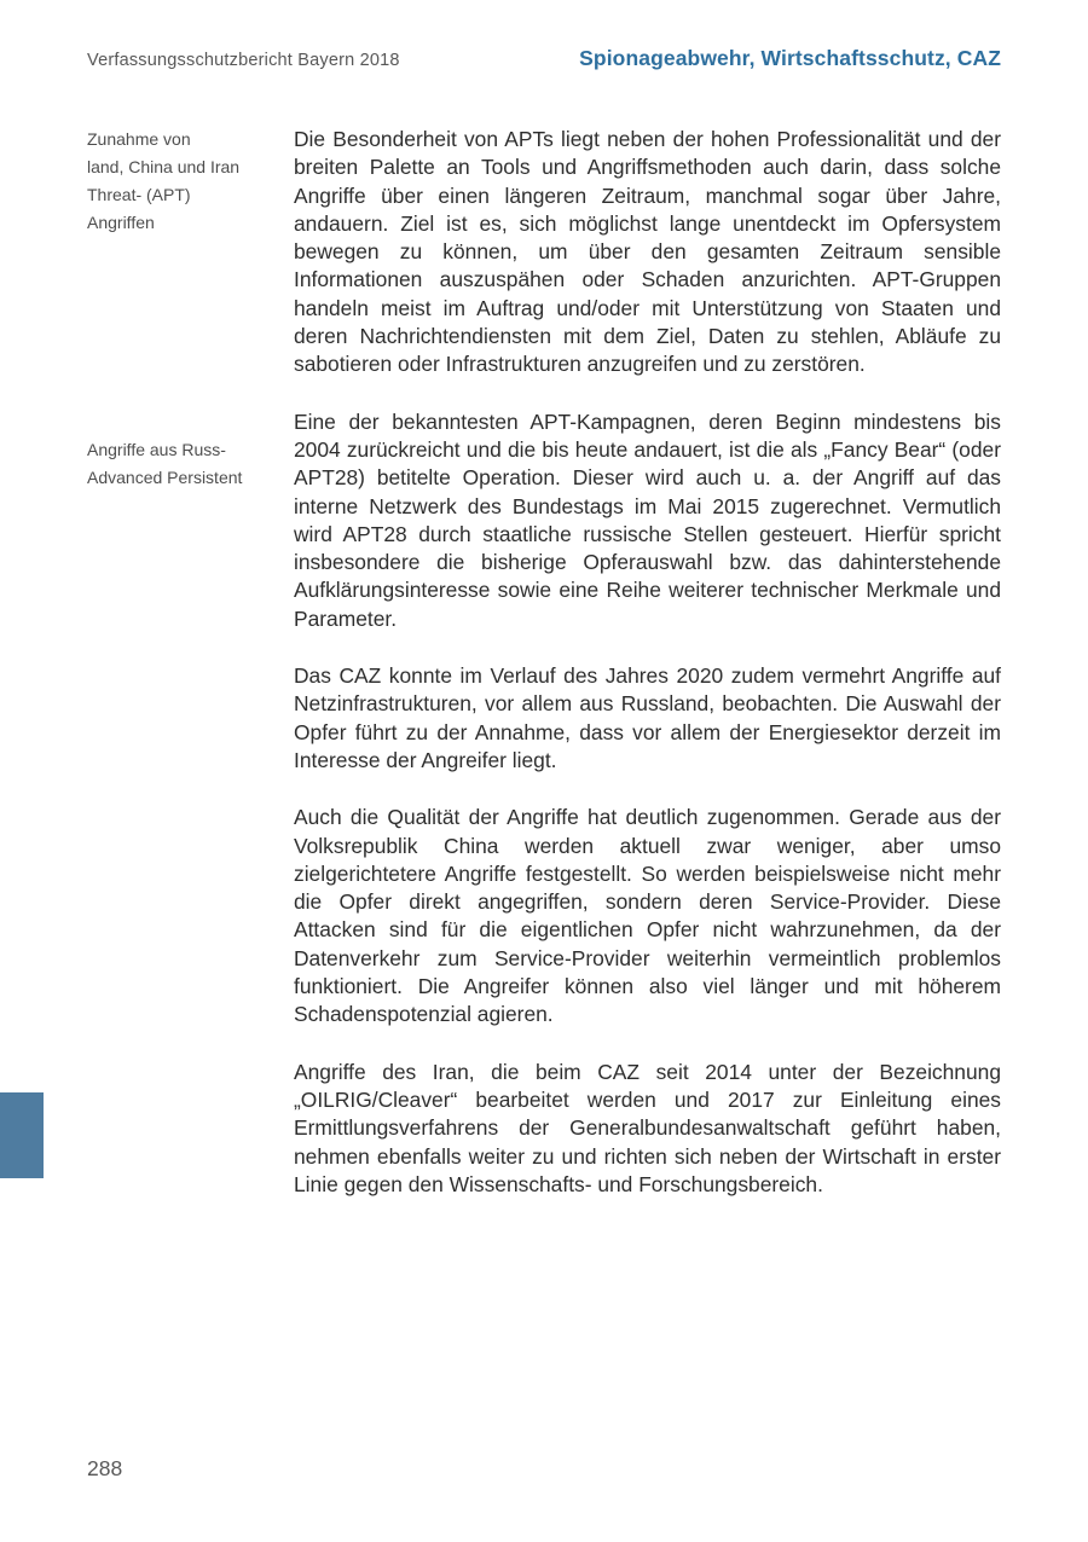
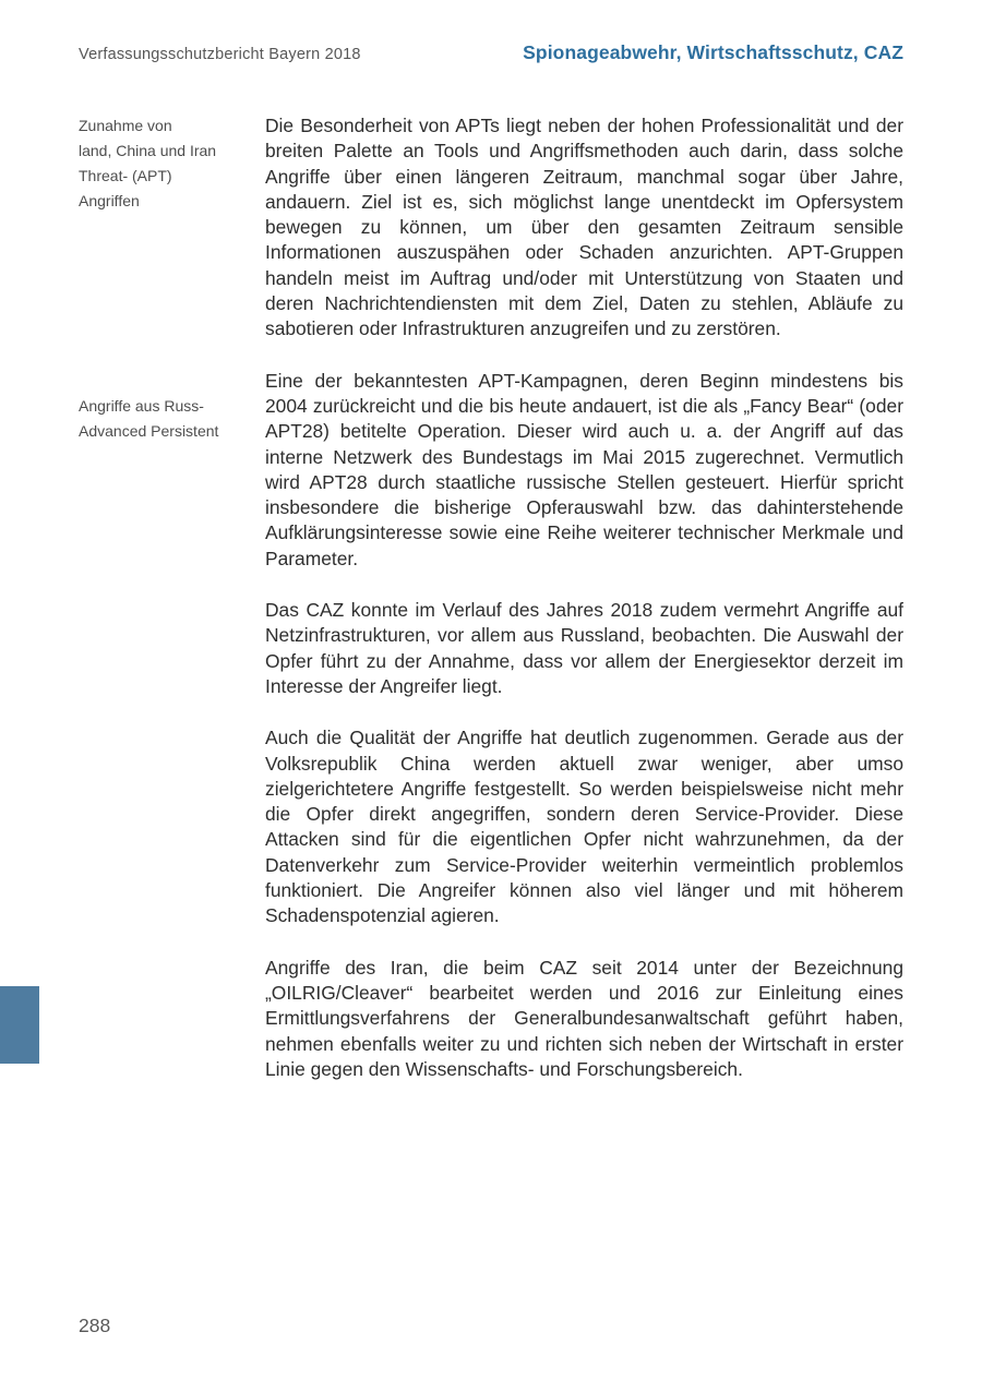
  Verfassungsschutzbericht Bayern 2018
  Spionageabwehr, Wirtschaftsschutz, CAZ
  Zunahme von
  land, China und Iran
  Threat- (APT)
  Angriffen
  Die Besonderheit von APTs liegt neben der hohen Professionalität und der breiten Palette an Tools und Angriffsmethoden auch darin, dass solche Angriffe über einen längeren Zeitraum, manchmal sogar über Jahre, andauern. Ziel ist es, sich möglichst lange unentdeckt im Opfersystem bewegen zu können, um über den gesamten Zeitraum sensible Informationen auszuspähen oder Schaden anzurichten. APT-Gruppen handeln meist im Auftrag und/oder mit Unterstützung von Staaten und deren Nachrichtendiensten mit dem Ziel, Daten zu stehlen, Abläufe zu sabotieren oder Infrastrukturen anzugreifen und zu zerstören.
  Angriffe aus Russ-
  Advanced Persistent
  Eine der bekanntesten APT-Kampagnen, deren Beginn mindestens bis 2004 zurückreicht und die bis heute andauert, ist die als „Fancy Bear“ (oder APT28) betitelte Operation. Dieser wird auch u. a. der Angriff auf das interne Netzwerk des Bundestags im Mai 2015 zugerechnet. Vermutlich wird APT28 durch staatliche russische Stellen gesteuert. Hierfür spricht insbesondere die bisherige Opferauswahl bzw. das dahinterstehende Aufklärungsinteresse sowie eine Reihe weiterer technischer Merkmale und Parameter.
- Das CAZ konnte im Verlauf des Jahres 2020 zudem vermehrt Angriffe auf Netzinfrastrukturen, vor allem aus Russland, beobachten. Die Auswahl der Opfer führt zu der Annahme, dass vor allem der Energiesektor derzeit im Interesse der Angreifer liegt.
+ Das CAZ konnte im Verlauf des Jahres 2018 zudem vermehrt Angriffe auf Netzinfrastrukturen, vor allem aus Russland, beobachten. Die Auswahl der Opfer führt zu der Annahme, dass vor allem der Energiesektor derzeit im Interesse der Angreifer liegt.
  Auch die Qualität der Angriffe hat deutlich zugenommen. Gerade aus der Volksrepublik China werden aktuell zwar weniger, aber umso zielgerichtetere Angriffe festgestellt. So werden beispielsweise nicht mehr die Opfer direkt angegriffen, sondern deren Service-Provider. Diese Attacken sind für die eigentlichen Opfer nicht wahrzunehmen, da der Datenverkehr zum Service-Provider weiterhin vermeintlich problemlos funktioniert. Die Angreifer können also viel länger und mit höherem Schadenspotenzial agieren.
- Angriffe des Iran, die beim CAZ seit 2014 unter der Bezeichnung „OILRIG/Cleaver“ bearbeitet werden und 2017 zur Einleitung eines Ermittlungsverfahrens der Generalbundesanwaltschaft geführt haben, nehmen ebenfalls weiter zu und richten sich neben der Wirtschaft in erster Linie gegen den Wissenschafts- und Forschungsbereich.
+ Angriffe des Iran, die beim CAZ seit 2014 unter der Bezeichnung „OILRIG/Cleaver“ bearbeitet werden und 2016 zur Einleitung eines Ermittlungsverfahrens der Generalbundesanwaltschaft geführt haben, nehmen ebenfalls weiter zu und richten sich neben der Wirtschaft in erster Linie gegen den Wissenschafts- und Forschungsbereich.
  288
